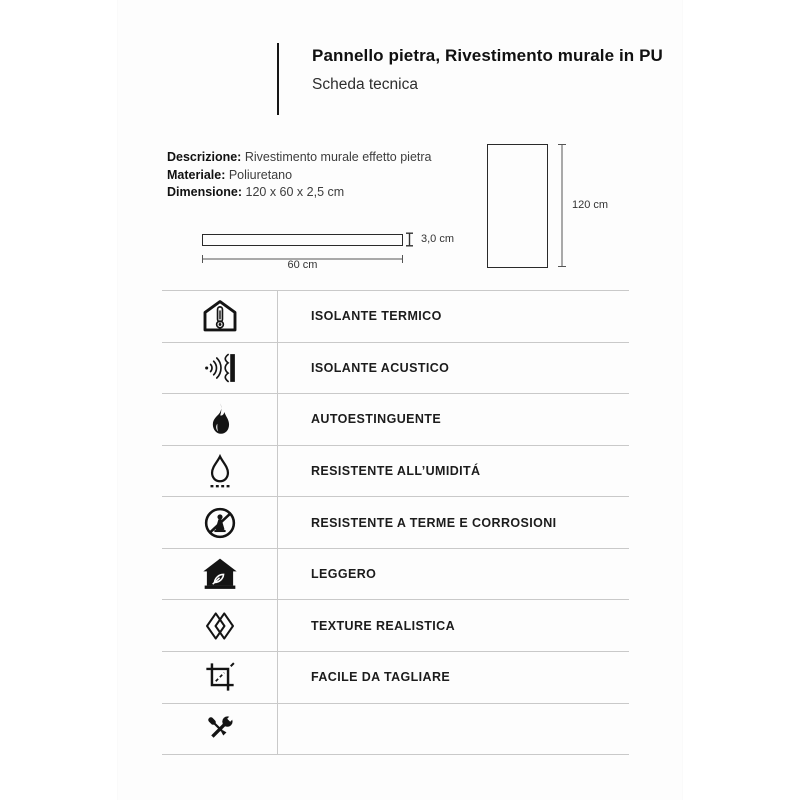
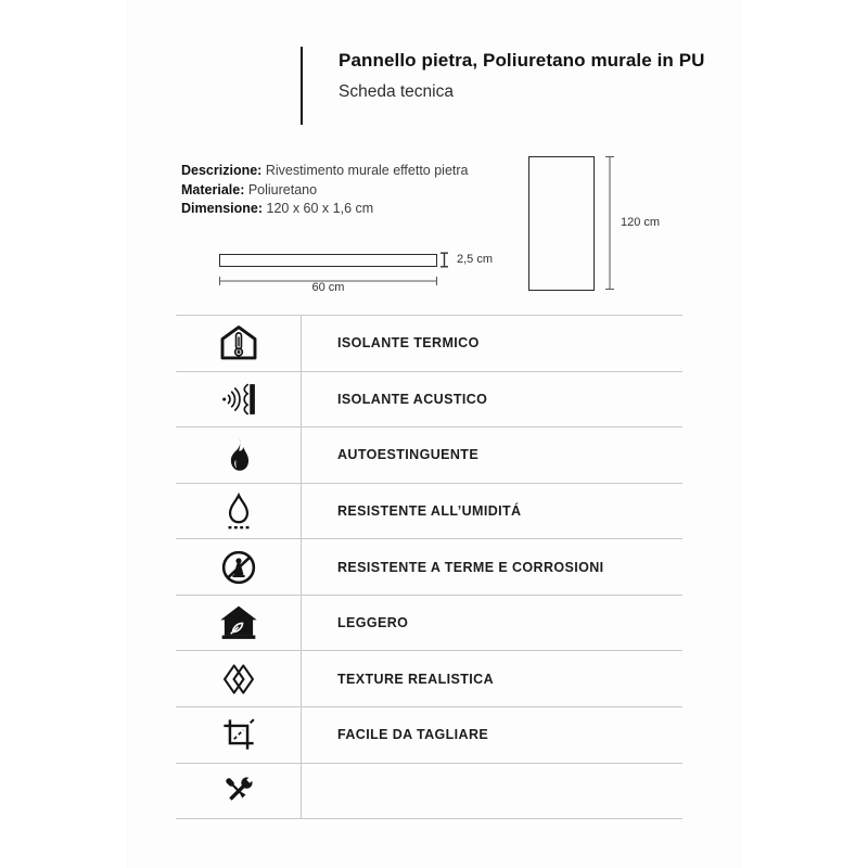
- Pannello pietra, Rivestimento murale in PU
+ Pannello pietra, Poliuretano murale in PU
  Scheda tecnica
  Descrizione: Rivestimento murale effetto pietra
  Materiale: Poliuretano
- Dimensione: 120 x 60 x 2,5 cm
+ Dimensione: 120 x 60 x 1,6 cm
- 3,0 cm
+ 2,5 cm
  60 cm
  120 cm
  ISOLANTE TERMICO
  ISOLANTE ACUSTICO
  AUTOESTINGUENTE
  RESISTENTE ALL’UMIDITÁ
  RESISTENTE A TERME E CORROSIONI
  LEGGERO
  TEXTURE REALISTICA
  FACILE DA TAGLIARE
